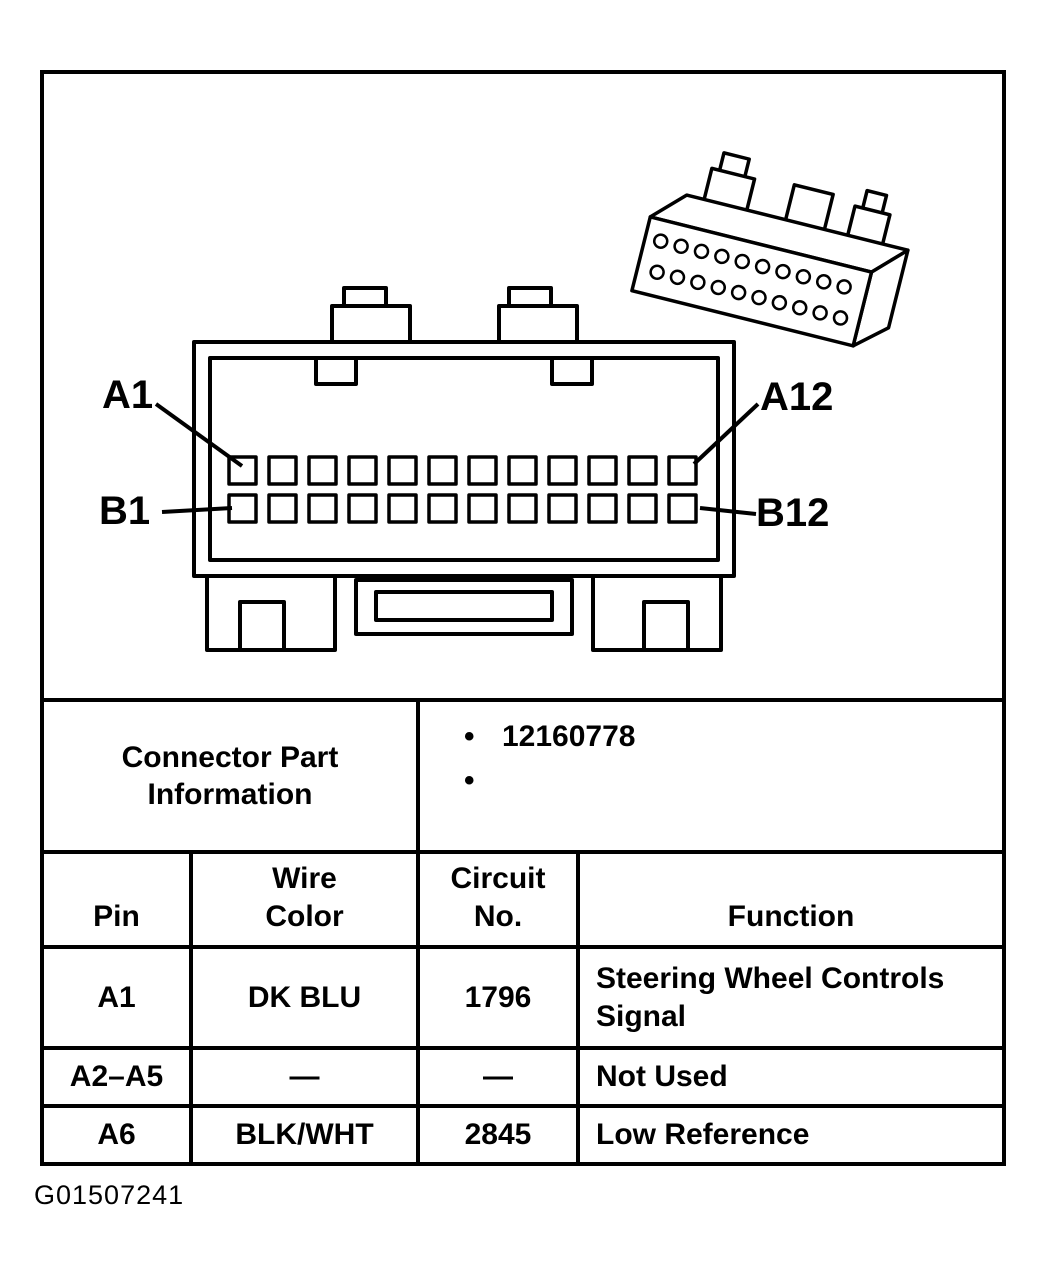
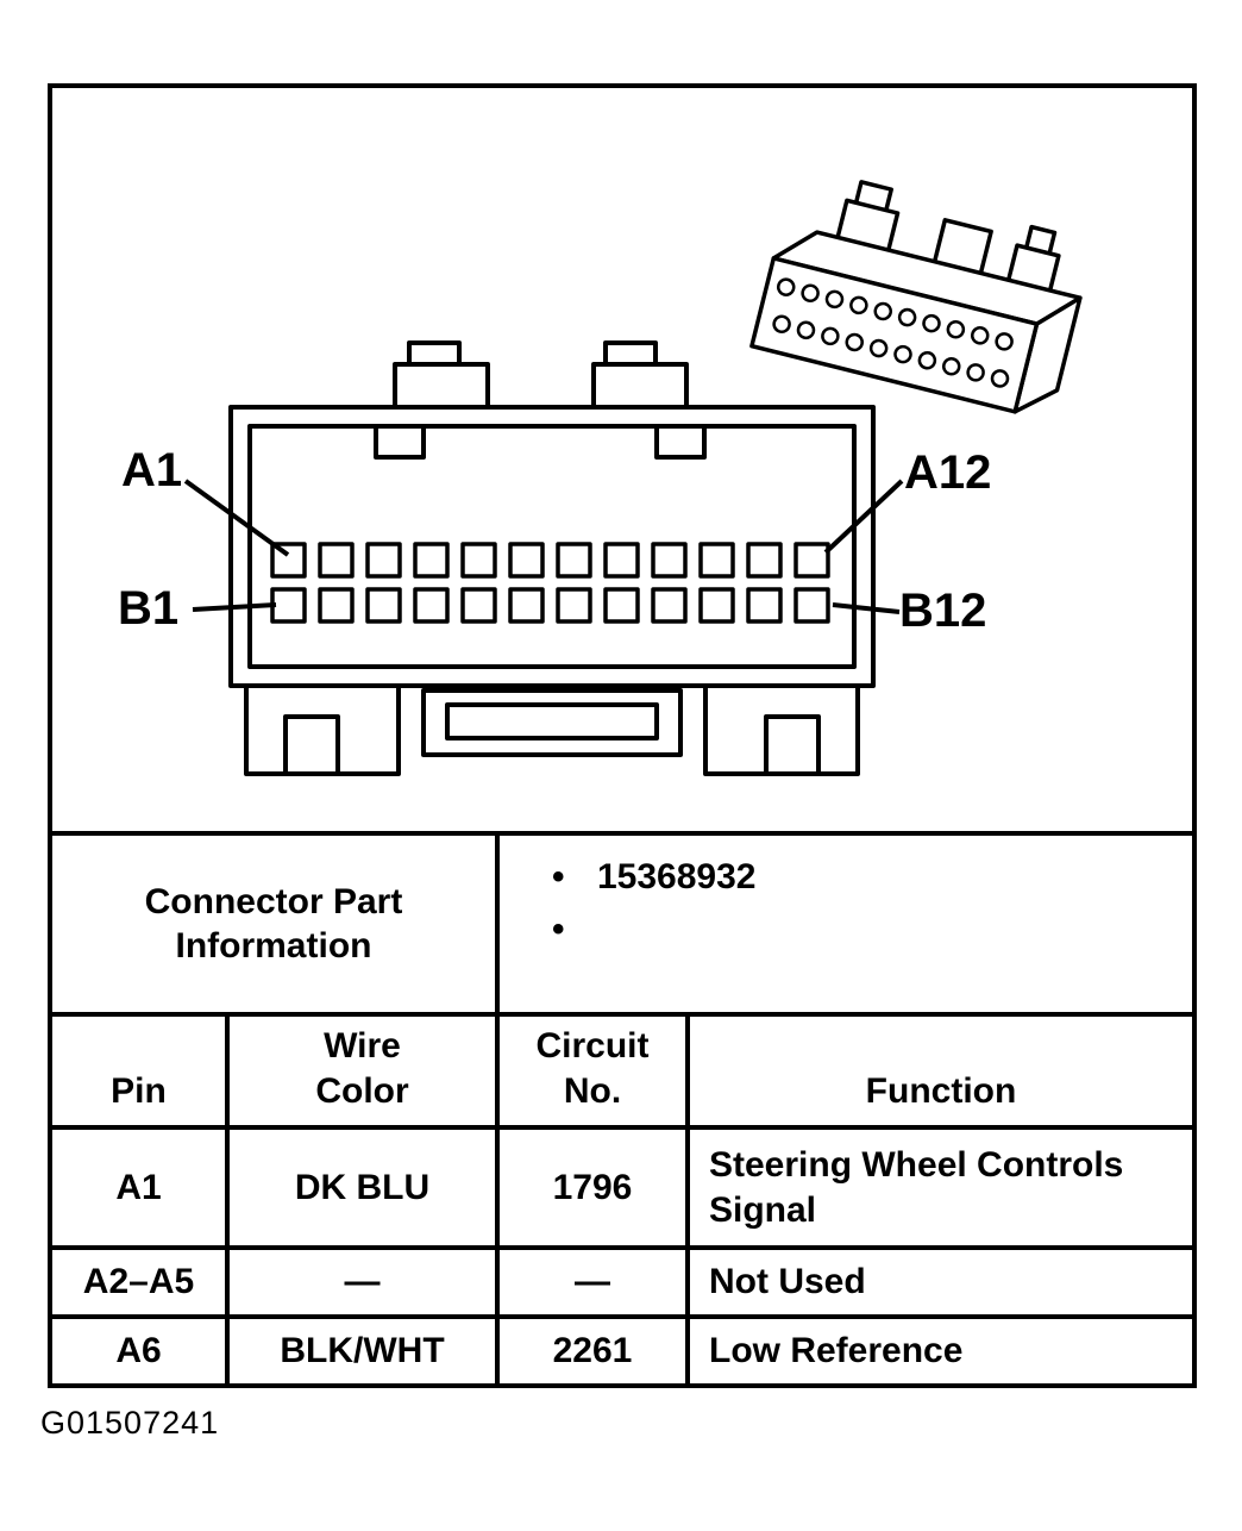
  A1
  A12
  B1
  B12
  Connector Part
  Information
  •
- 12160778
+ 15368932
  •
  Pin
  Wire
  Color
  Circuit
  No.
  Function
  A1
  DK BLU
  1796
  Steering Wheel Controls
  Signal
  A2–A5
  —
  —
  Not Used
  A6
  BLK/WHT
- 2845
+ 2261
  Low Reference
  G01507241
